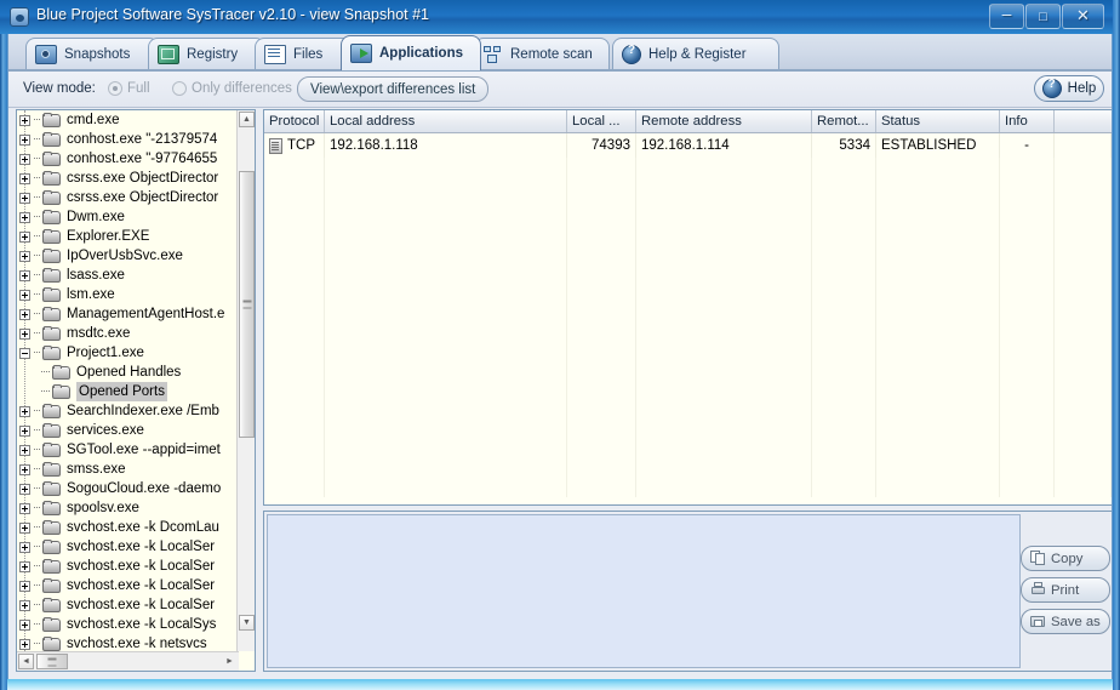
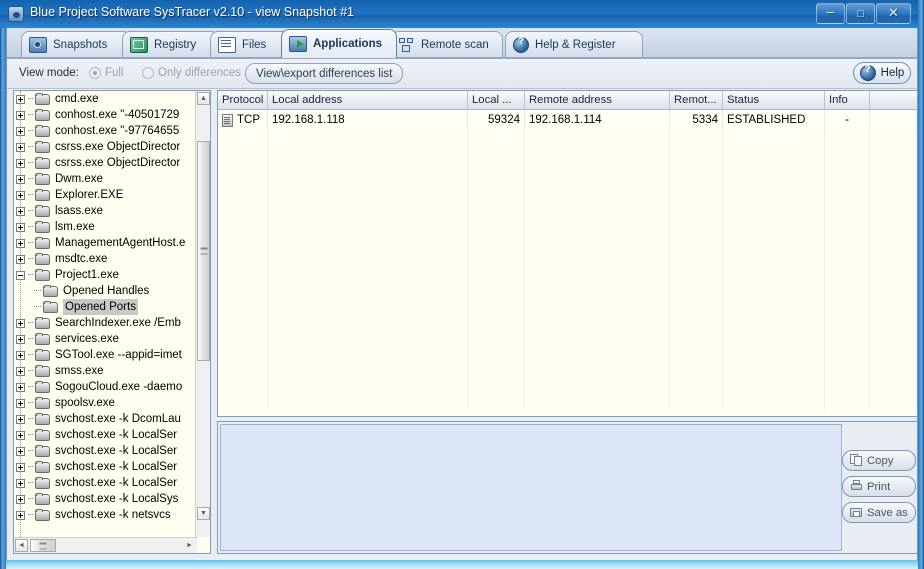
  Blue Project Software SysTracer v2.10 - view Snapshot #1
  –
  □
  ✕
  Snapshots
  Registry
  Files
  Applications
  Remote scan
  Help & Register
  View mode:
  Full
  Only differences
  View\export differences list
  Help
  cmd.exe
- conhost.exe "-21379574
+ conhost.exe "-40501729
  conhost.exe "-97764655
  csrss.exe ObjectDirector
  csrss.exe ObjectDirector
  Dwm.exe
  Explorer.EXE
- IpOverUsbSvc.exe
  lsass.exe
  lsm.exe
  ManagementAgentHost.e
  msdtc.exe
  Project1.exe
  Opened Handles
  Opened Ports
  SearchIndexer.exe /Emb
  services.exe
  SGTool.exe --appid=imet
  smss.exe
  SogouCloud.exe -daemo
  spoolsv.exe
  svchost.exe -k DcomLau
  svchost.exe -k LocalSer
  svchost.exe -k LocalSer
  svchost.exe -k LocalSer
  svchost.exe -k LocalSer
  svchost.exe -k LocalSys
  svchost.exe -k netsvcs
  Protocol
  Local address
  Local ...
  Remote address
  Remot...
  Status
  Info
  TCP
  192.168.1.118
- 74393
+ 59324
  192.168.1.114
  5334
  ESTABLISHED
  -
  Copy
  Print
  Save as
